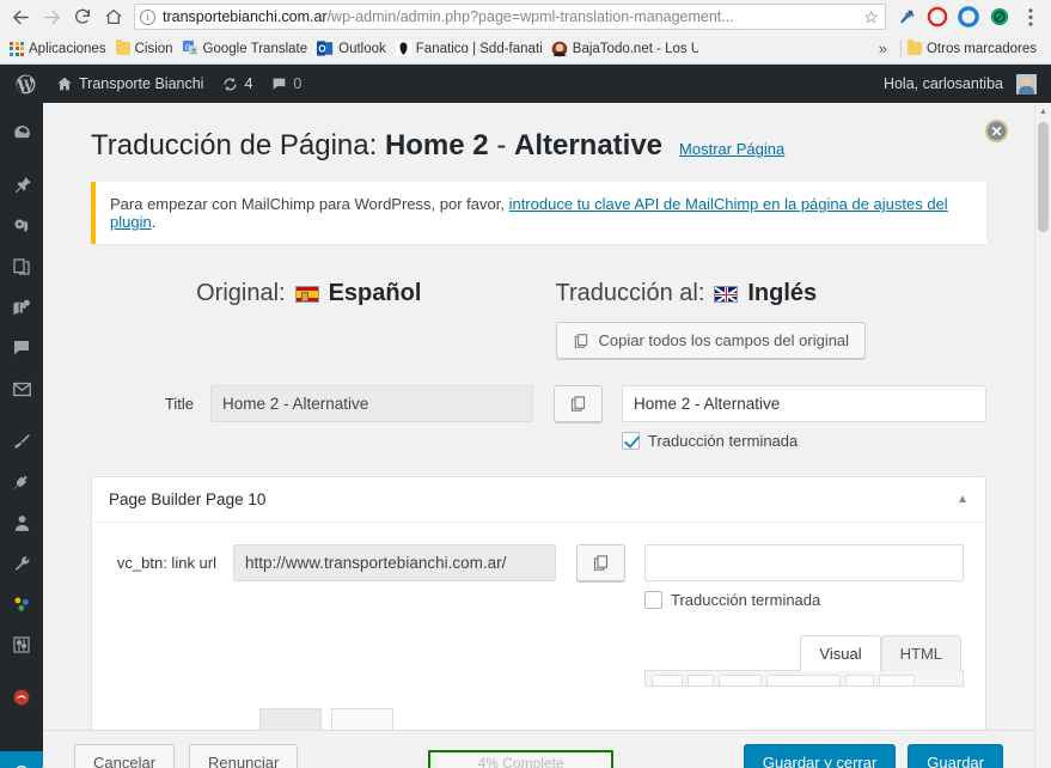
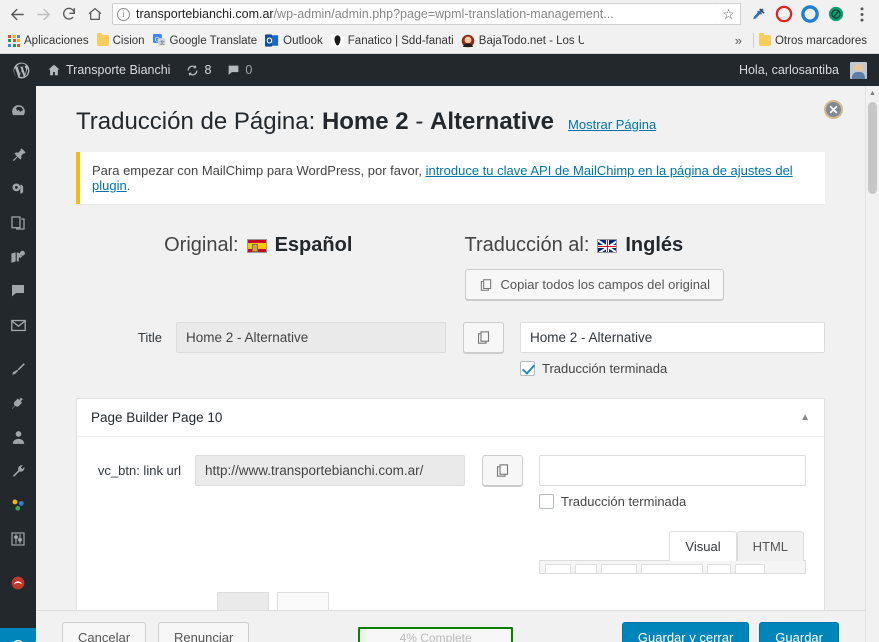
  i
  transportebianchi.com.ar
  /wp-admin/admin.php?page=wpml-translation-management...
  ☆
  Aplicaciones
  Cision
  Google Translate
  O
  Outlook
  Fanatico | Sdd-fanati
  BajaTodo.net - Los U
  »
  Otros marcadores
  Transporte Bianchi
- 4
+ 8
  0
  Hola, carlosantiba
  ✕
  Traducción de Página: Home 2 - Alternative
  Mostrar Página
  Para empezar con MailChimp para WordPress, por favor, introduce tu clave API de MailChimp en la página de ajustes del plugin.
  Original:
  Español
  Traducción al:
  Inglés
  Copiar todos los campos del original
  Title
  Home 2 - Alternative
  Home 2 - Alternative
  Traducción terminada
  Page Builder Page 10
  ▲
  vc_btn: link url
  http://www.transportebianchi.com.ar/
  Traducción terminada
  Visual
  HTML
  Cancelar
  Renunciar
  4% Complete
  Guardar y cerrar
  Guardar
